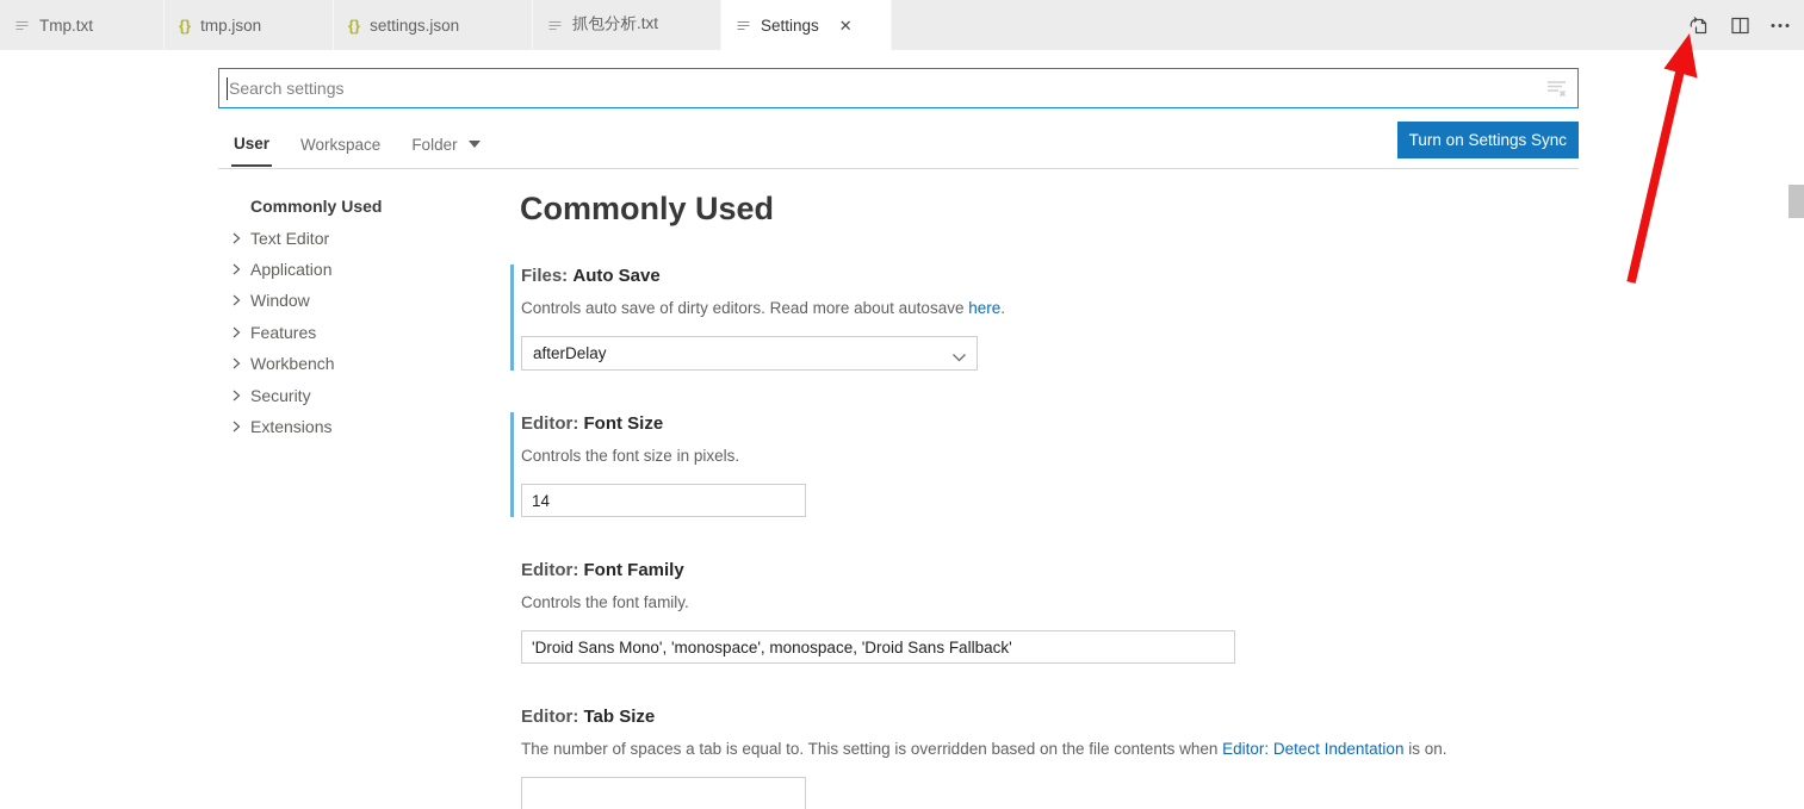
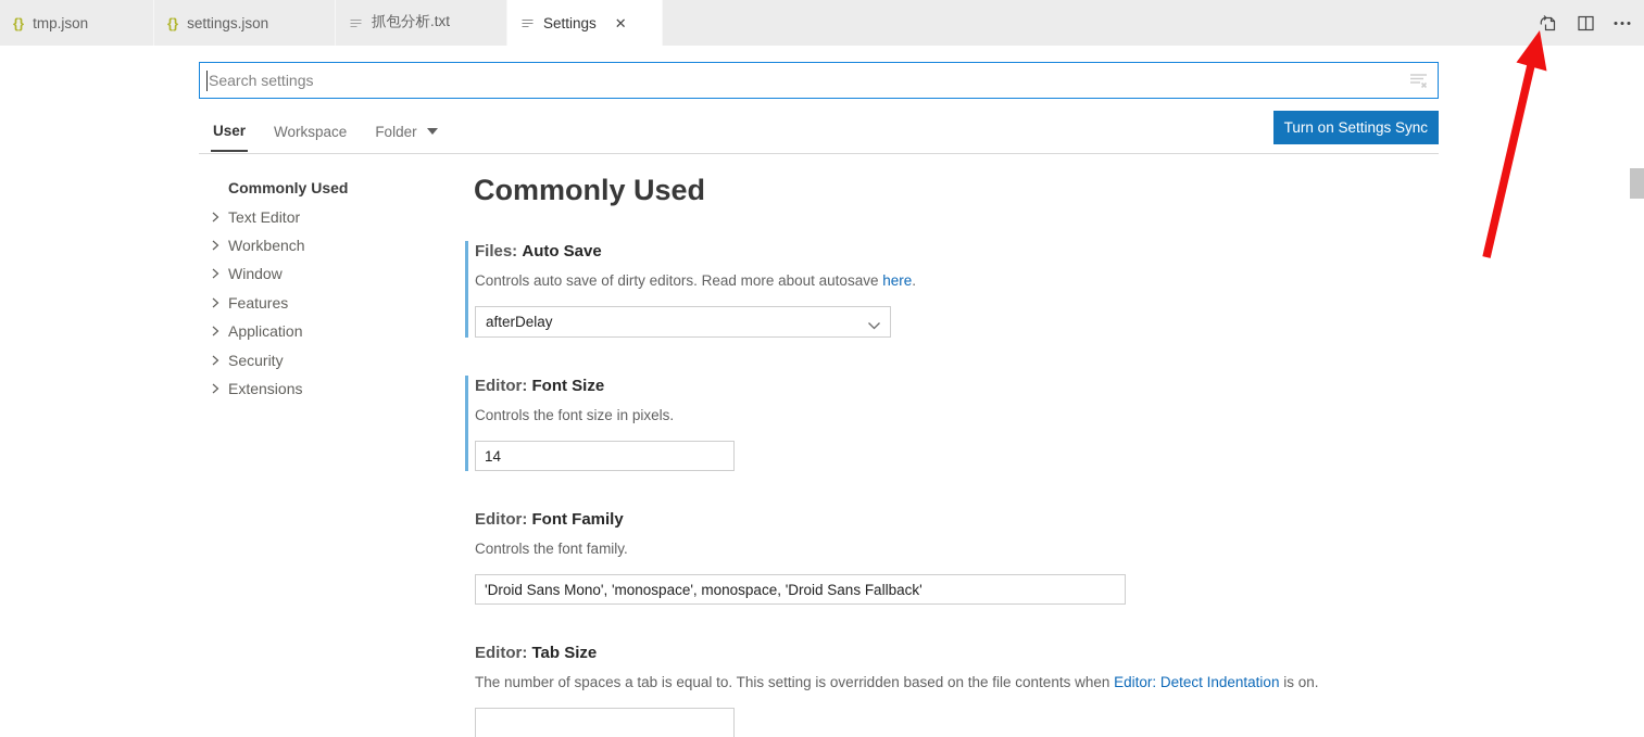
- Tmp.txt
  {}
  tmp.json
  {}
  settings.json
  抓包分析.txt
  Settings
  ✕
  Search settings
  User
  Workspace
  Folder
  Turn on Settings Sync
  Commonly Used
  Text Editor
- Application
+ Workbench
  Window
  Features
- Workbench
+ Application
  Security
  Extensions
  Commonly Used
  Files: Auto Save
  Controls auto save of dirty editors. Read more about autosave here.
  afterDelay
  Editor: Font Size
  Controls the font size in pixels.
  14
  Editor: Font Family
  Controls the font family.
  'Droid Sans Mono', 'monospace', monospace, 'Droid Sans Fallback'
  Editor: Tab Size
  The number of spaces a tab is equal to. This setting is overridden based on the file contents when Editor: Detect Indentation is on.
